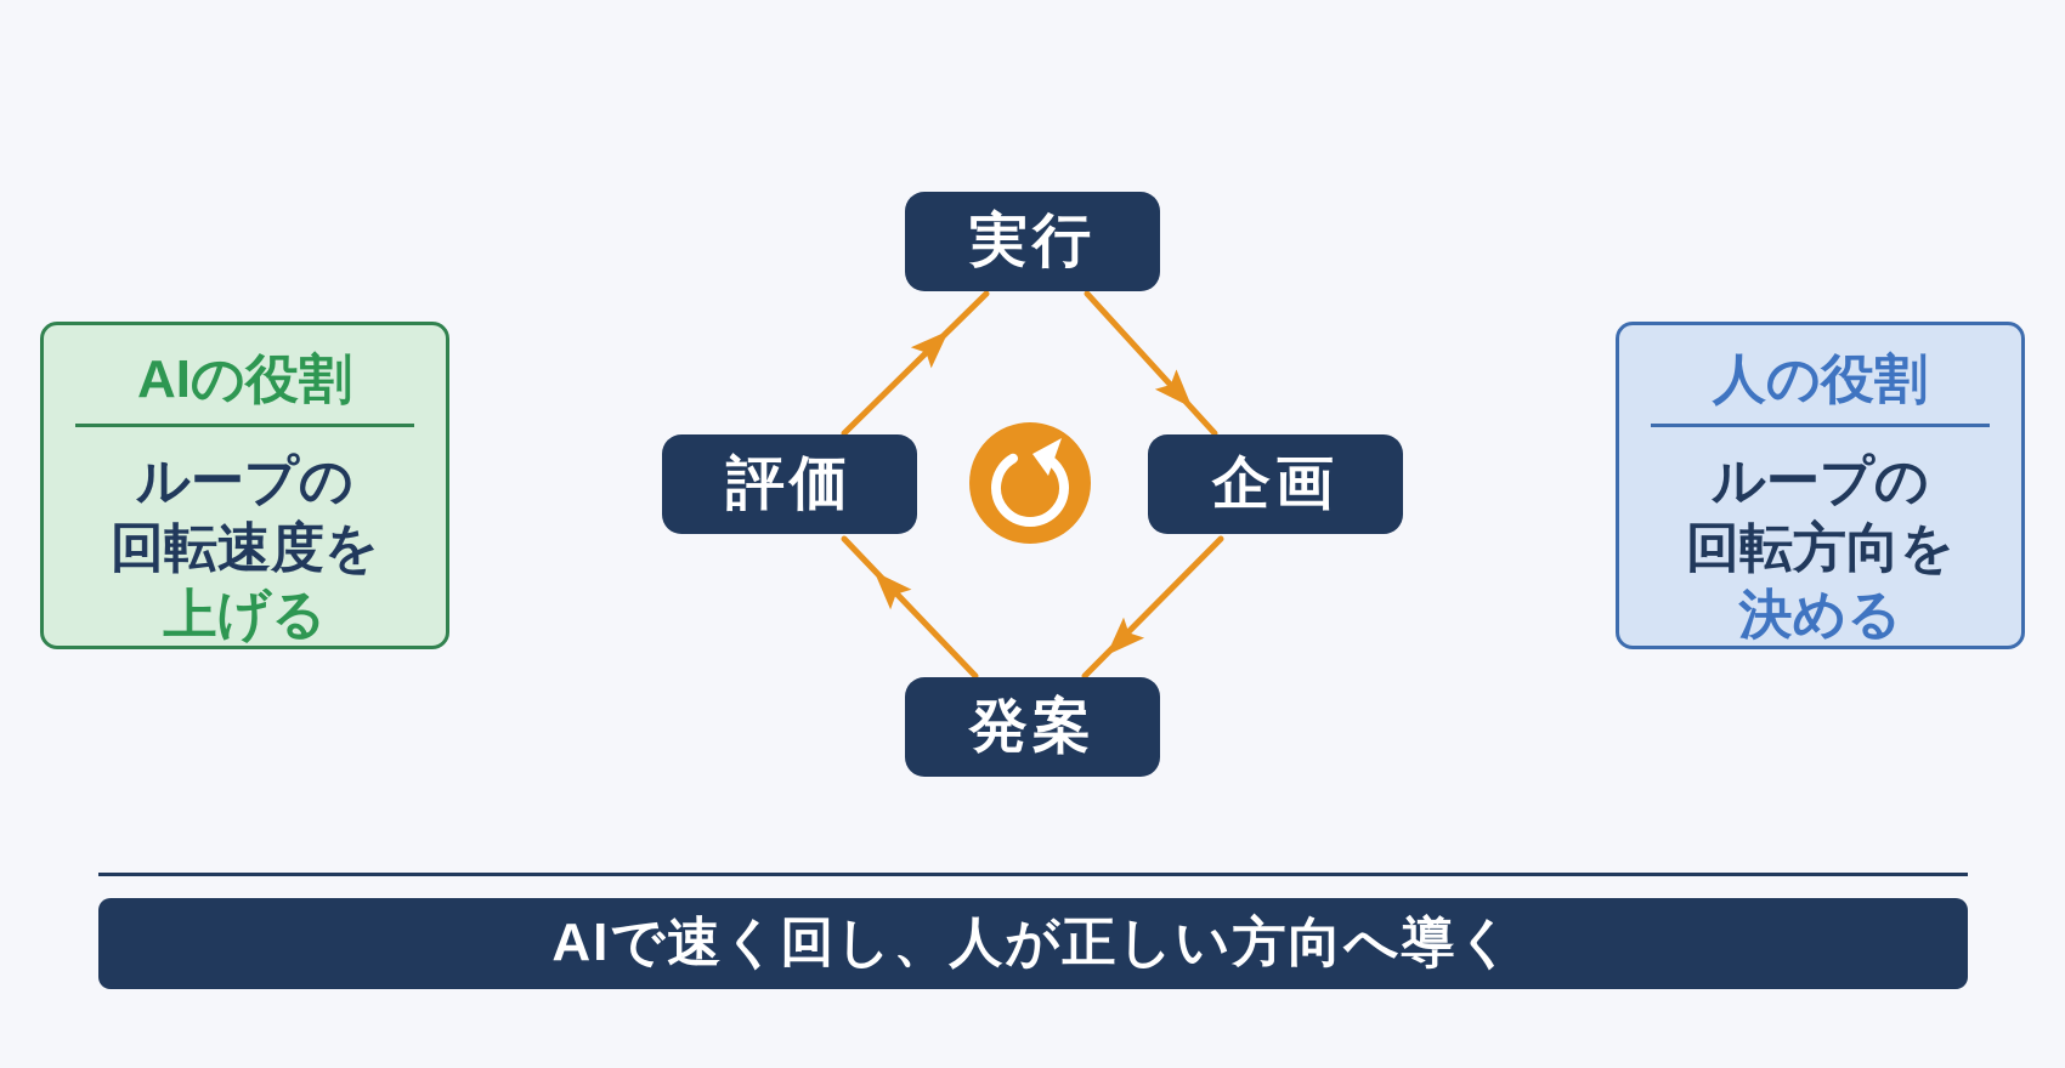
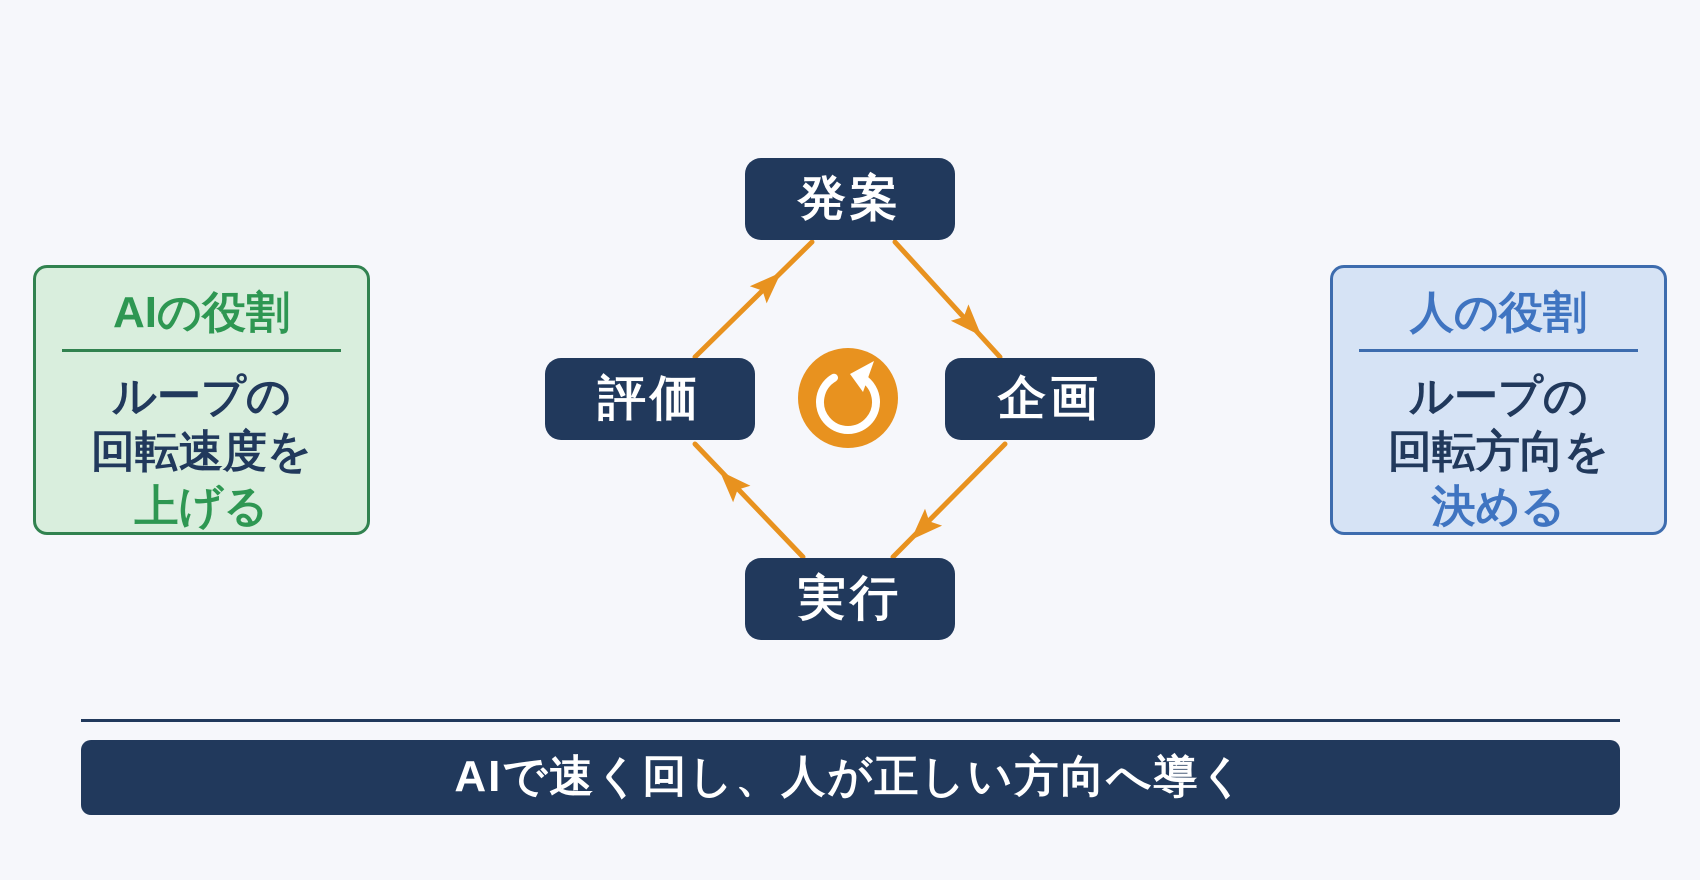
- 実行
+ 発案
  企画
- 発案
+ 実行
  評価
  AIの役割
  ループの
  回転速度を
  上げる
  人の役割
  ループの
  回転方向を
  決める
  AIで速く回し、人が正しい方向へ導く
